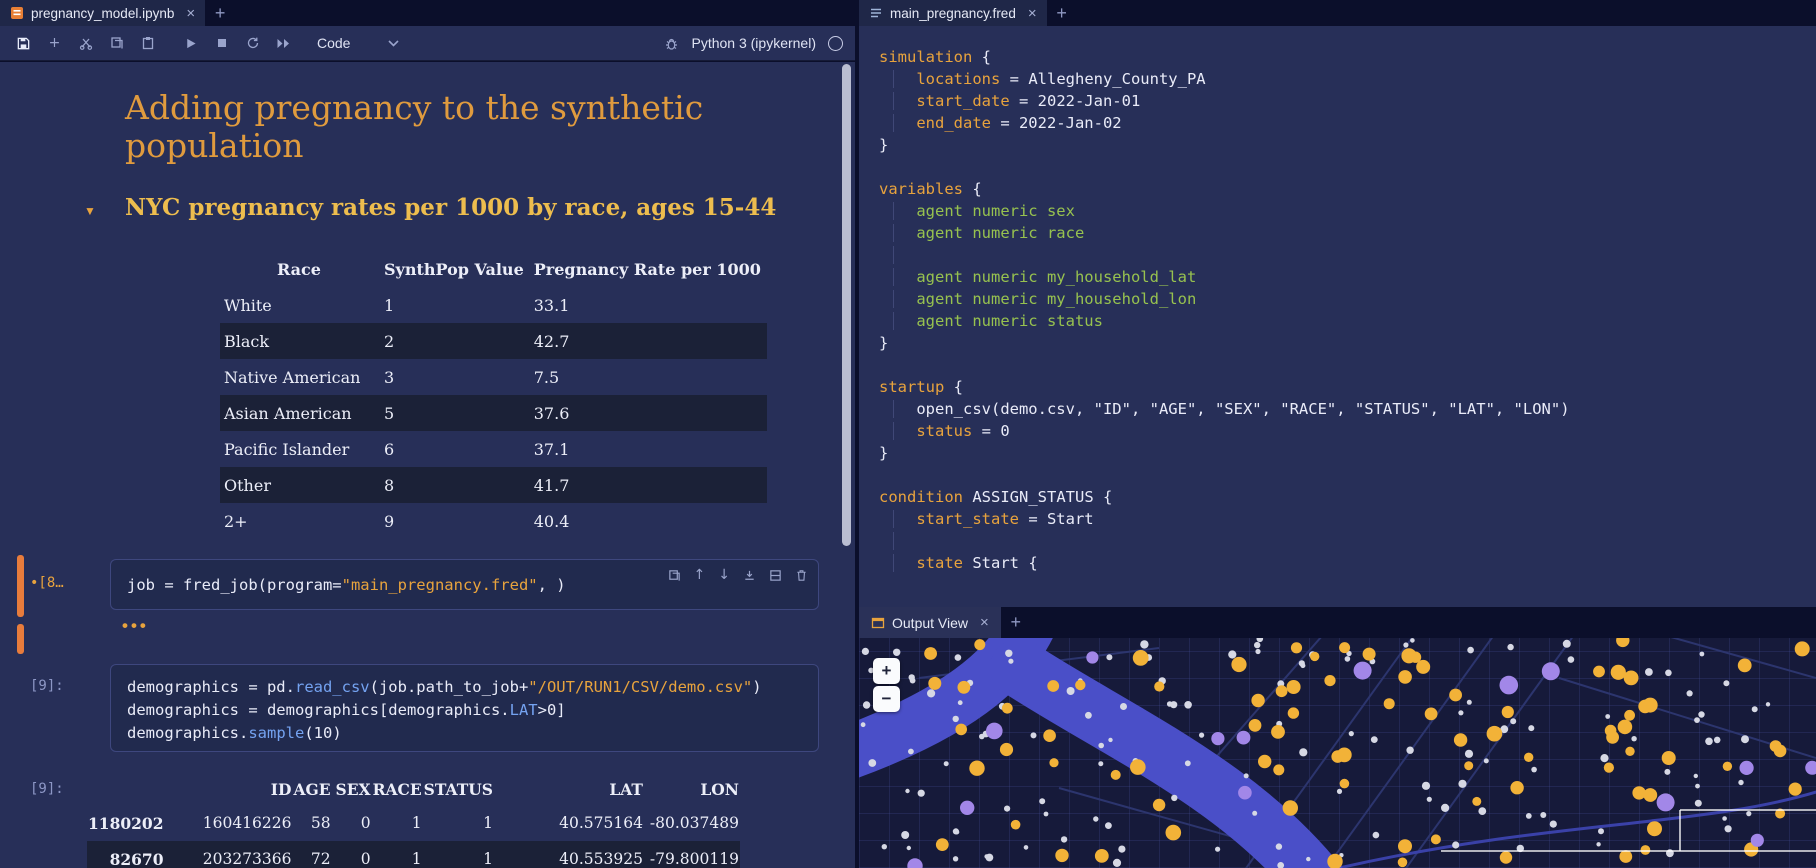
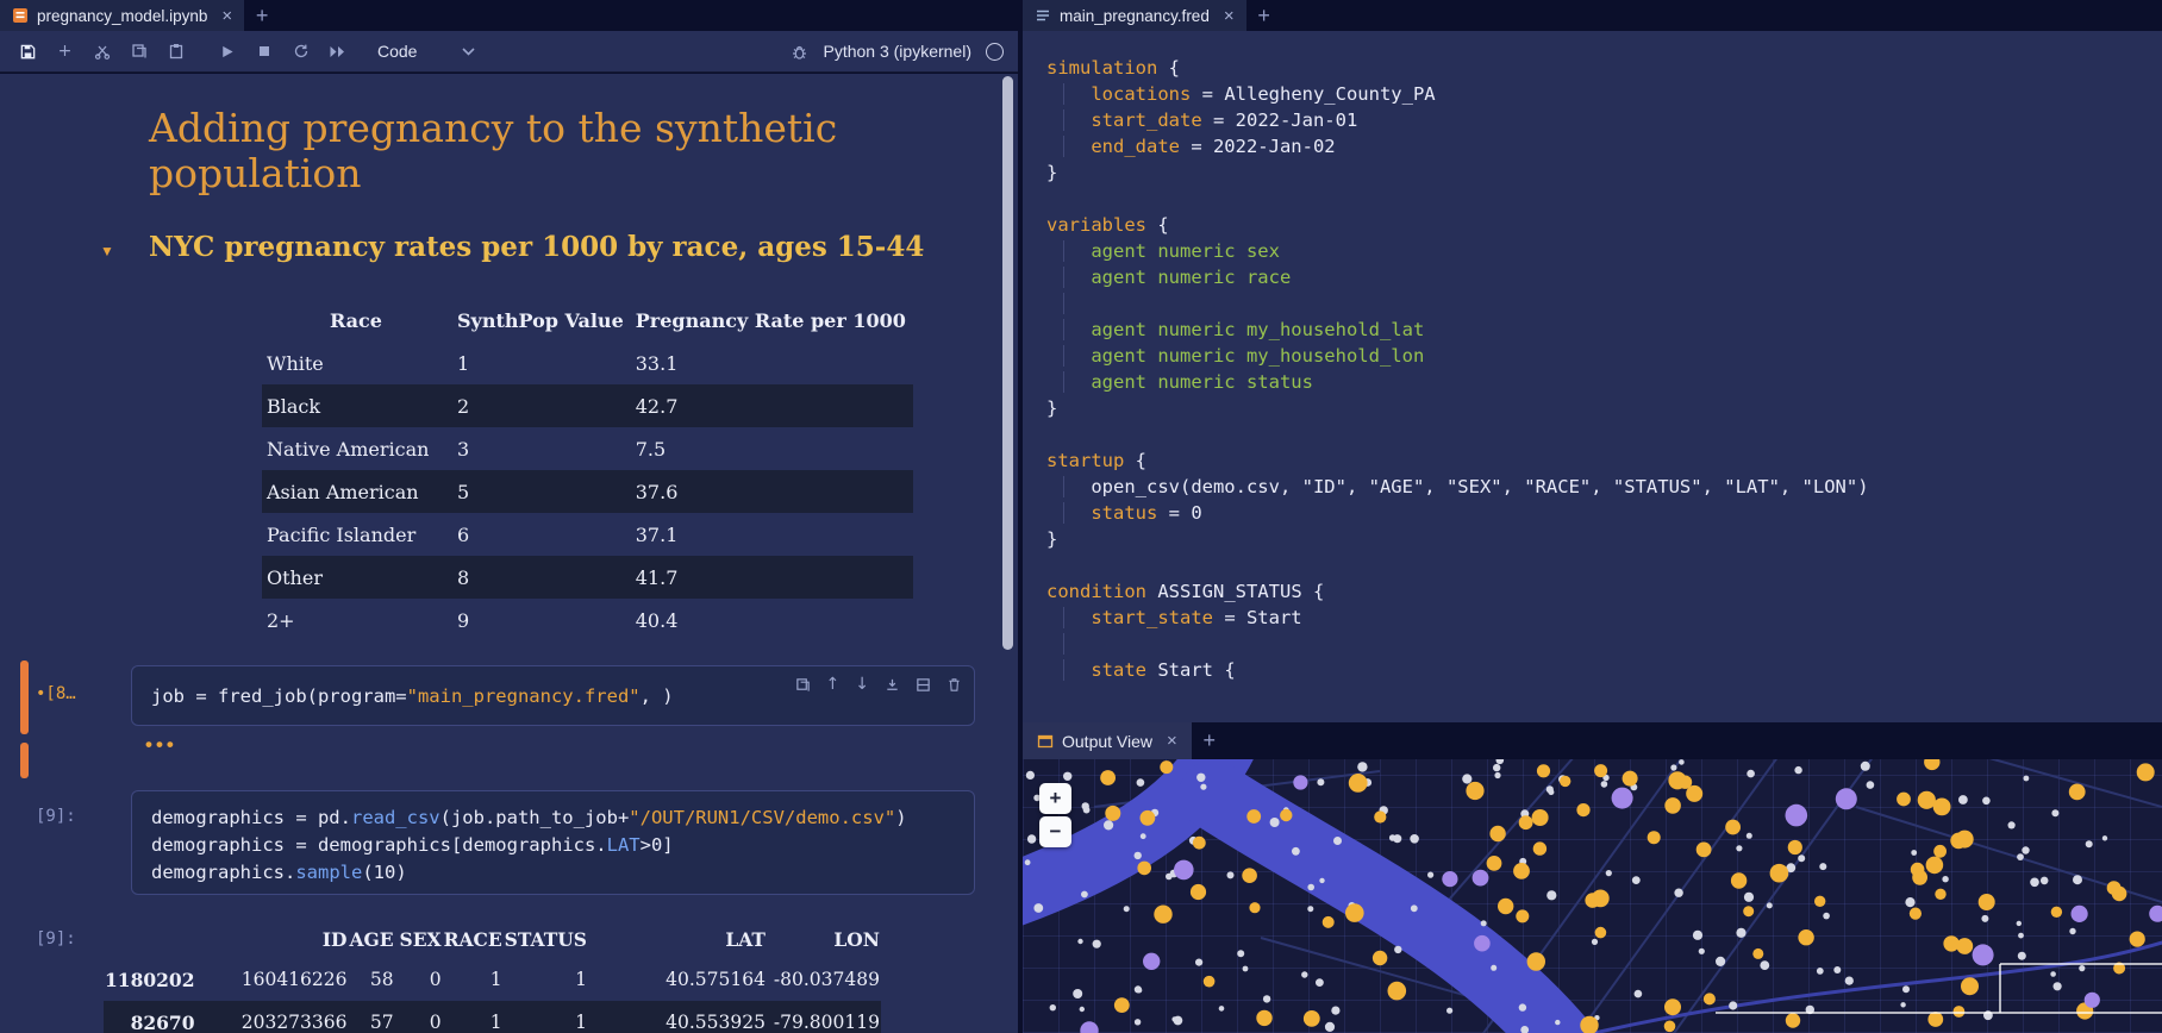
  pregnancy_model.ipynb
  ×
  +
  +
  Code
  Python 3 (ipykernel)
  Adding pregnancy to the synthetic population
  ▼
  NYC pregnancy rates per 1000 by race, ages 15-44
  Race	SynthPop Value	Pregnancy Rate per 1000
  White	1	33.1
  Black	2	42.7
  Native American	3	7.5
  Asian American	5	37.6
  Pacific Islander	6	37.1
  Other	8	41.7
  2+	9	40.4
  •[8…
  ↑
  ↓
  job = fred_job(program="main_pregnancy.fred", )
  •••
  [9]:
  demographics = pd.read_csv(job.path_to_job+"/OUT/RUN1/CSV/demo.csv")
  demographics = demographics[demographics.LAT>0]
  demographics.sample(10)
  [9]:
  	ID	AGE	SEX	RACE	STATUS	LAT	LON
  1180202	160416226	58	0	1	1	40.575164	-80.037489
- 82670	203273366	72	0	1	1	40.553925	-79.800119
+ 82670	203273366	57	0	1	1	40.553925	-79.800119
  main_pregnancy.fred
  ×
  +
  simulation {
  locations = Allegheny_County_PA
  start_date = 2022-Jan-01
  end_date = 2022-Jan-02
  }
  variables {
  agent numeric sex
  agent numeric race
  agent numeric my_household_lat
  agent numeric my_household_lon
  agent numeric status
  }
  startup {
  open_csv(demo.csv, "ID", "AGE", "SEX", "RACE", "STATUS", "LAT", "LON")
  status = 0
  }
  condition ASSIGN_STATUS {
  start_state = Start
  state Start {
  Output View
  ×
  +
  +
  −
